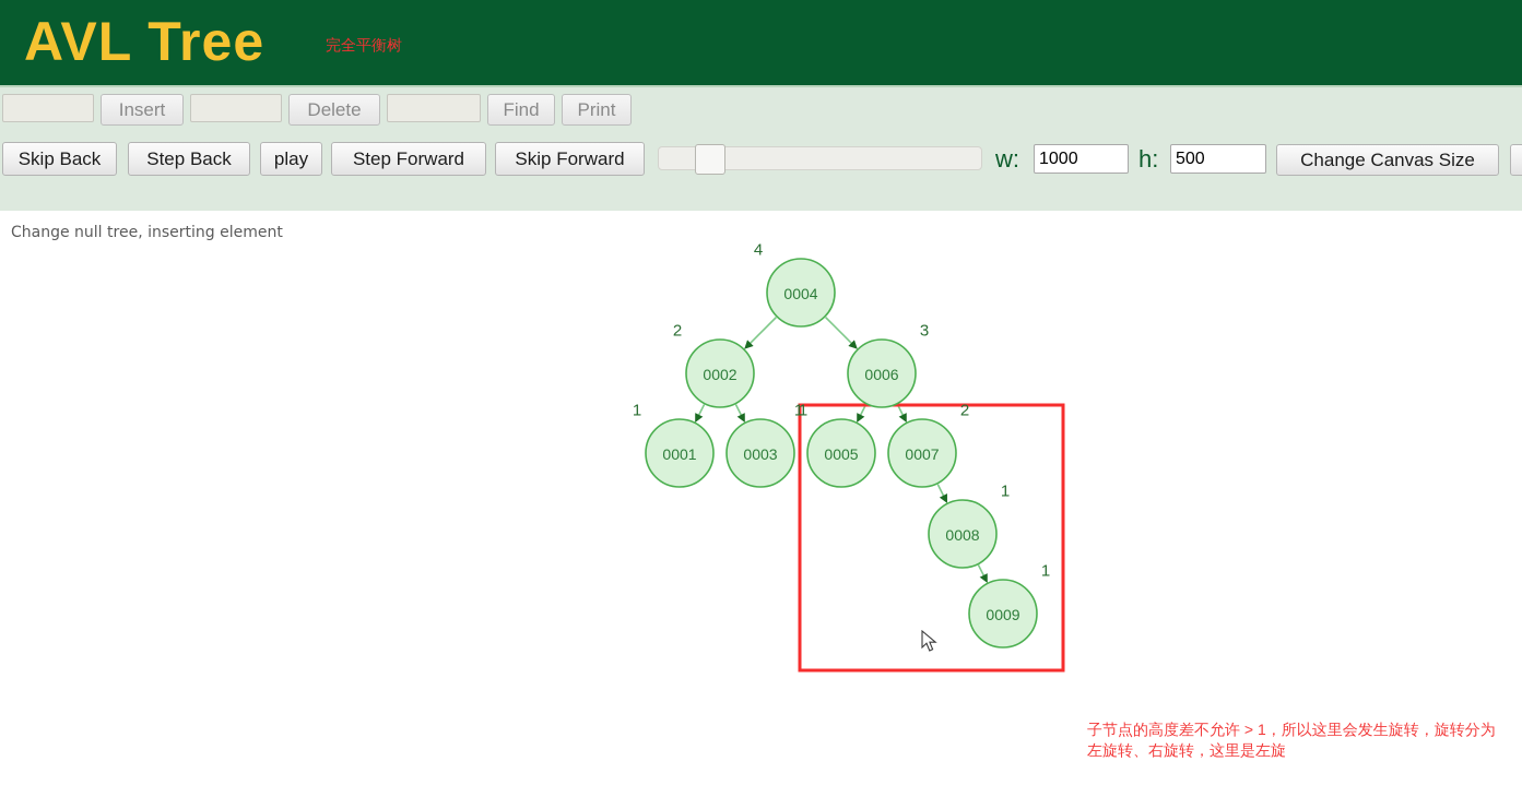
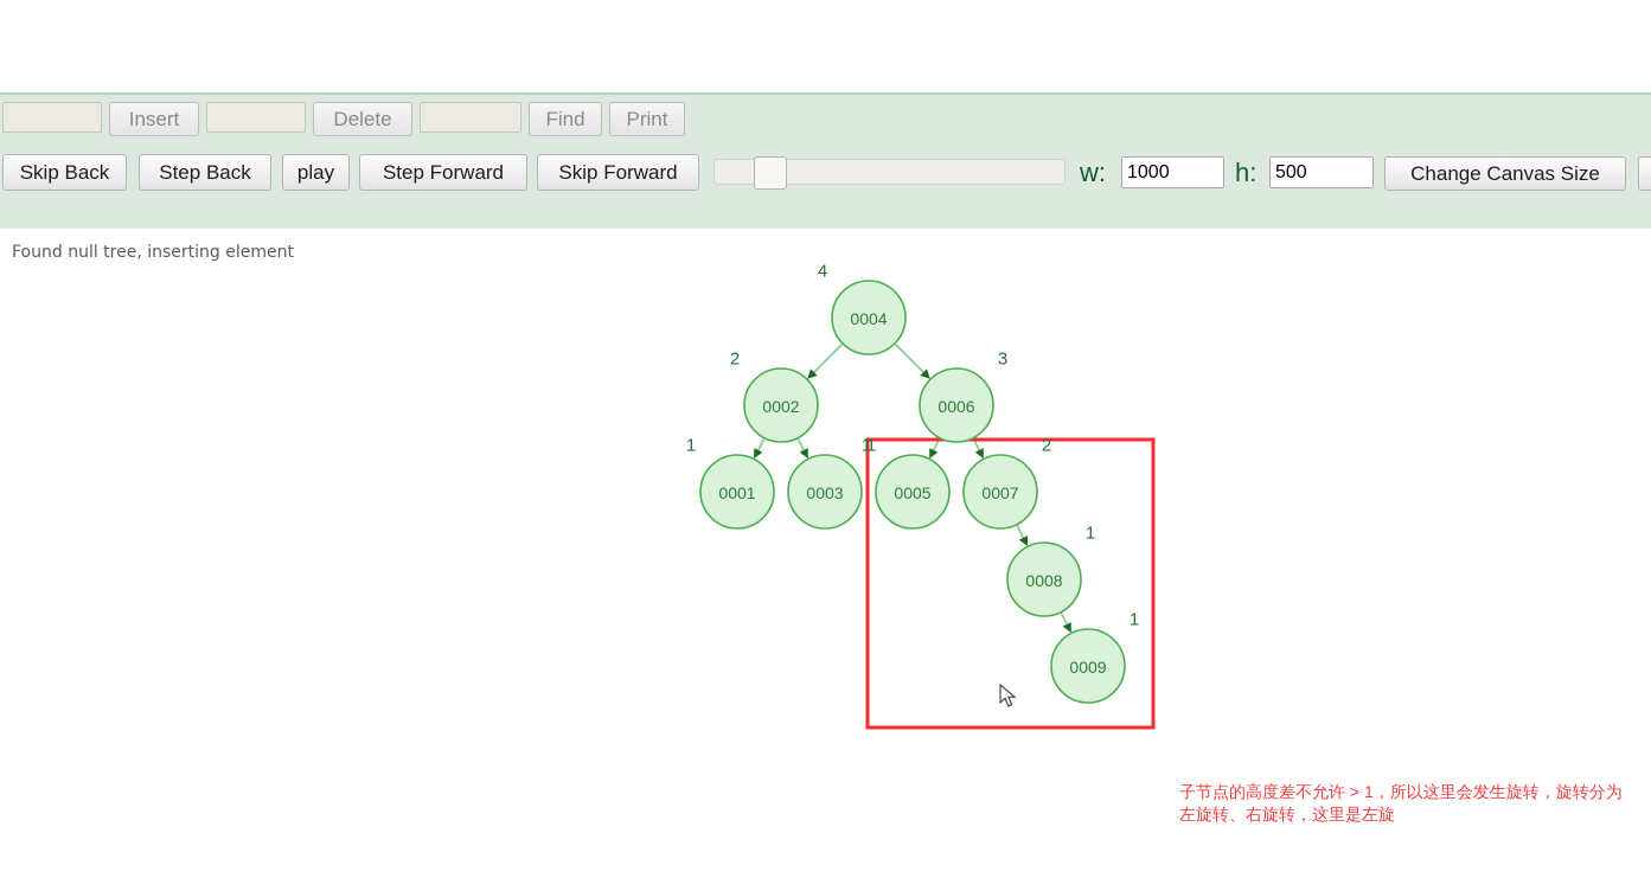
- AVL Tree
- 完全平衡树
  Insert
  Delete
  Find
  Print
  Skip Back
  Step Back
  play
  Step Forward
  Skip Forward
  w:
  1000
  h:
  500
  Change Canvas Size
- Change null tree, inserting element
+ Found null tree, inserting element
  0004
  0002
  0006
  0001
  0003
  0005
  0007
  0008
  0009
  4
  2
  3
  1
  1
  1
  2
  1
  1
  子节点的高度差不允许 > 1，所以这里会发生旋转，旋转分为左旋转、右旋转，这里是左旋
